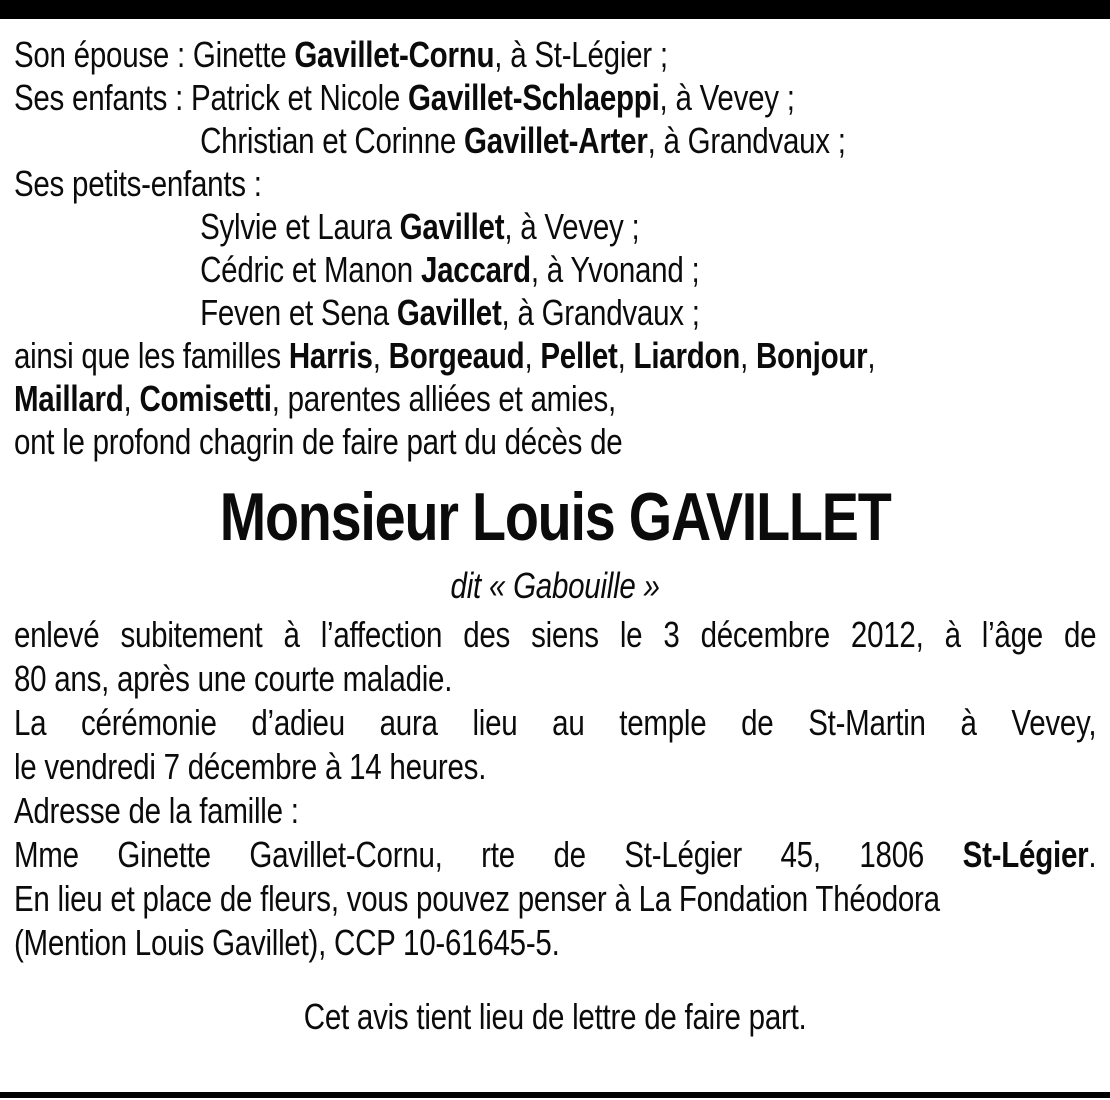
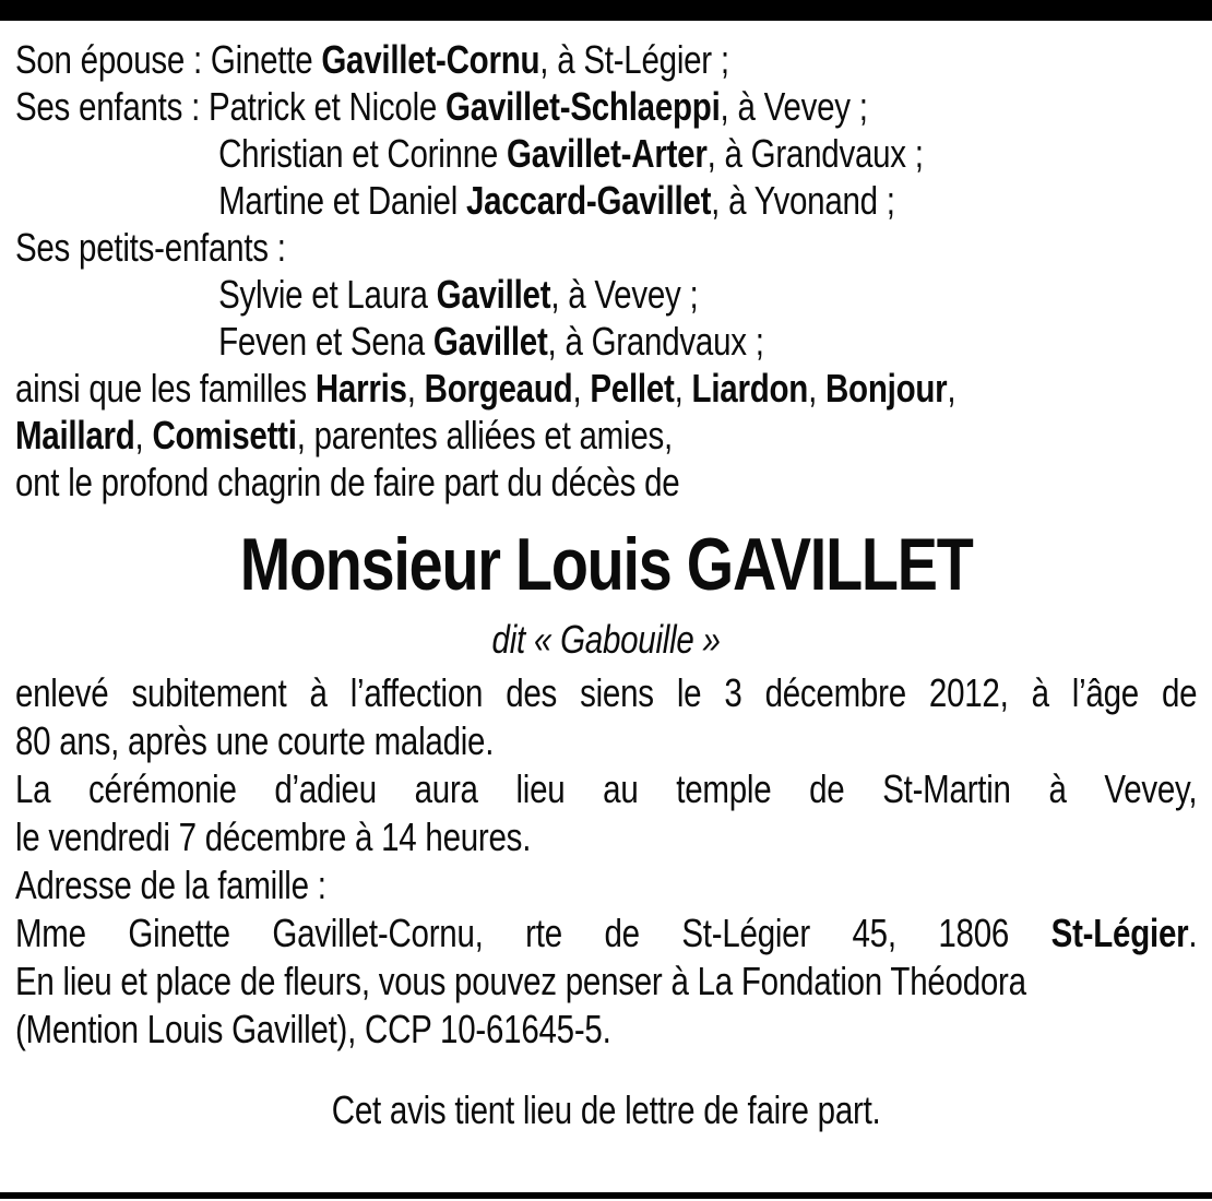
  Son épouse : Ginette Gavillet-Cornu, à St-Légier ;
  Ses enfants : Patrick et Nicole Gavillet-Schlaeppi, à Vevey ;
  Christian et Corinne Gavillet-Arter, à Grandvaux ;
+ Martine et Daniel Jaccard-Gavillet, à Yvonand ;
  Ses petits-enfants :
  Sylvie et Laura Gavillet, à Vevey ;
- Cédric et Manon Jaccard, à Yvonand ;
  Feven et Sena Gavillet, à Grandvaux ;
  ainsi que les familles Harris, Borgeaud, Pellet, Liardon, Bonjour,
  Maillard, Comisetti, parentes alliées et amies,
  ont le profond chagrin de faire part du décès de
  Monsieur Louis GAVILLET
  dit « Gabouille »
  enlevé subitement à l’affection des siens le 3 décembre 2012, à l’âge de
  80 ans, après une courte maladie.
  La cérémonie d’adieu aura lieu au temple de St-Martin à Vevey,
  le vendredi 7 décembre à 14 heures.
  Adresse de la famille :
  Mme Ginette Gavillet-Cornu, rte de St-Légier 45, 1806 St-Légier.
  En lieu et place de fleurs, vous pouvez penser à La Fondation Théodora
  (Mention Louis Gavillet), CCP 10-61645-5.
  Cet avis tient lieu de lettre de faire part.
